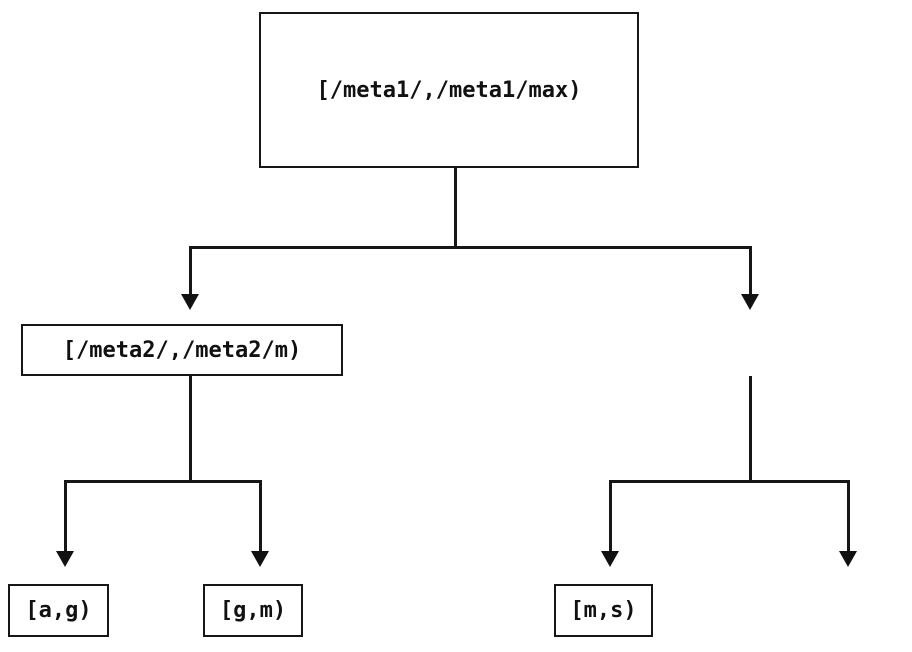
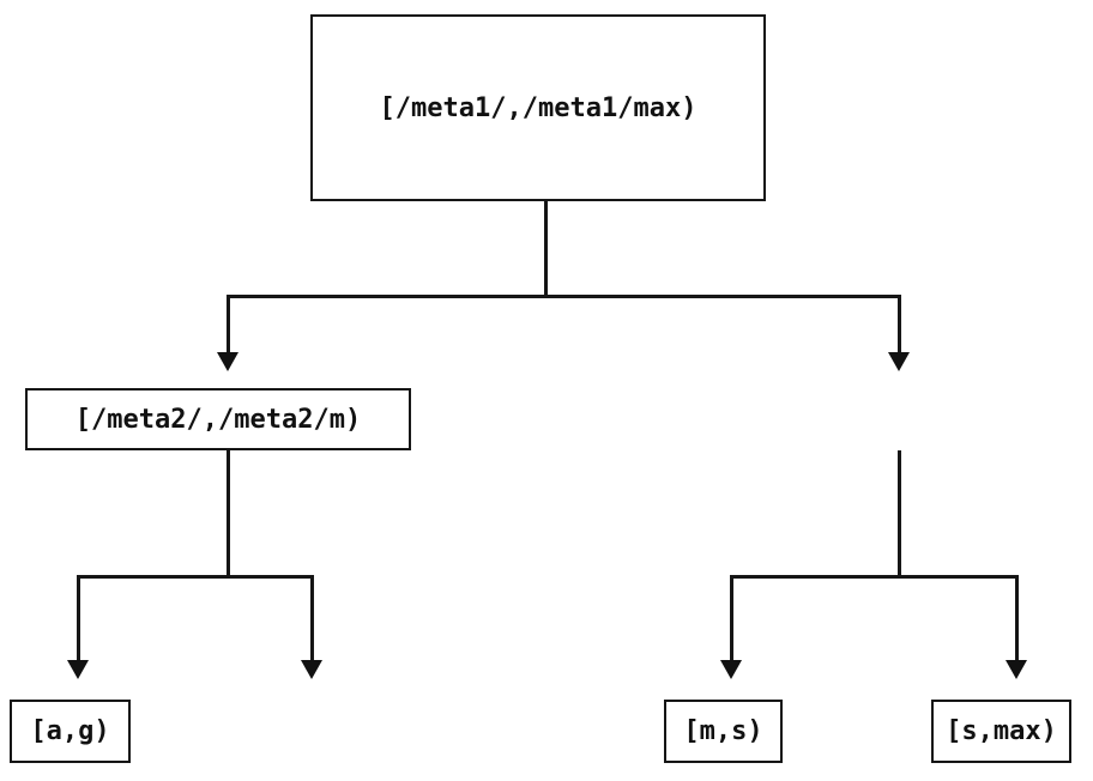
  [/meta1/,/meta1/max)
  [/meta2/,/meta2/m)
  [a,g)
- [g,m)
  [m,s)
+ [s,max)
